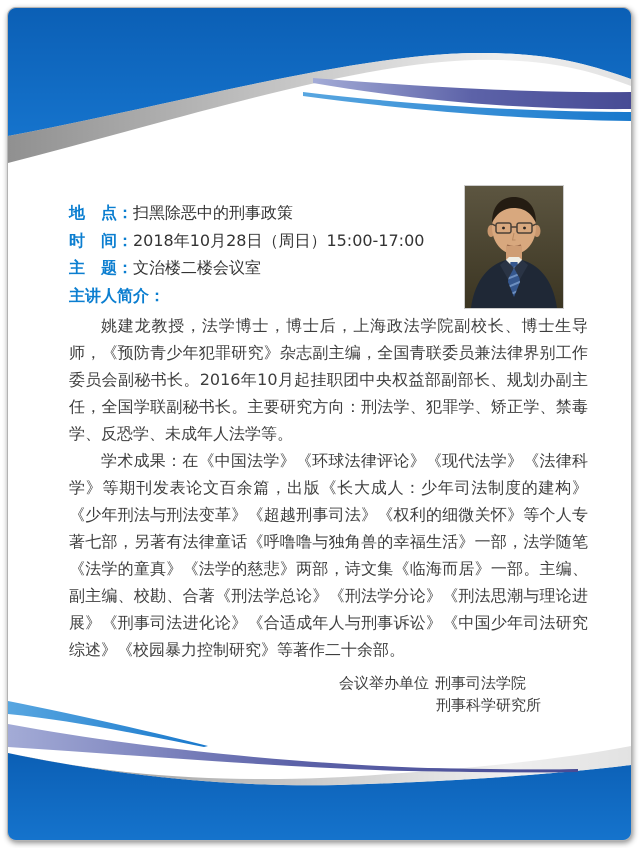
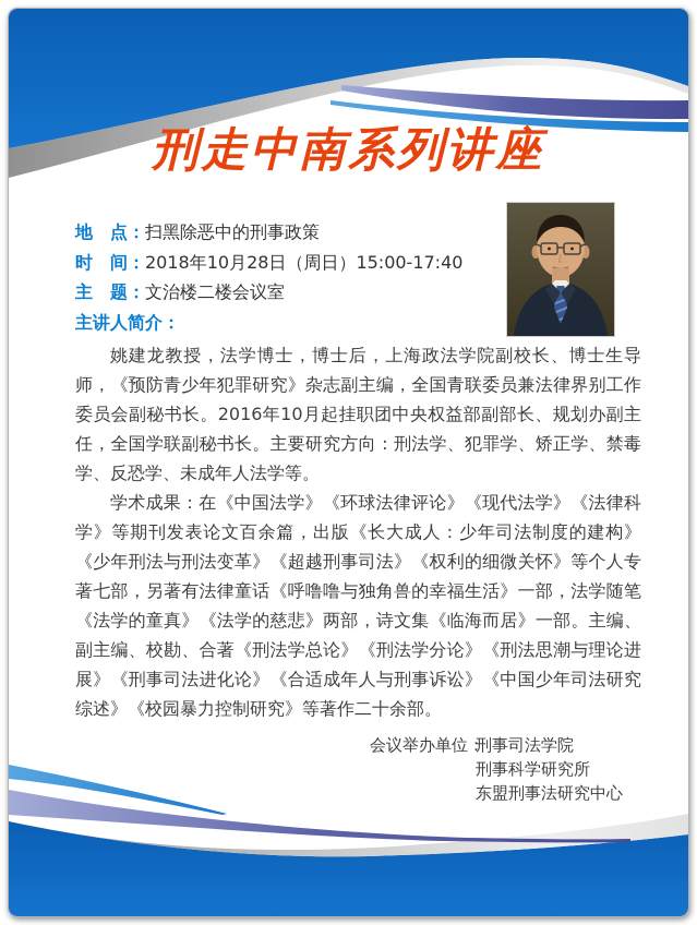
+ 刑走中南系列讲座
  地 点：
  扫黑除恶中的刑事政策
  时 间：
- 2018年10月28日（周日）15:00-17:00
+ 2018年10月28日（周日）15:00-17:40
  主 题：
  文治楼二楼会议室
  主讲人简介：
  姚建龙教授，法学博士，博士后，上海政法学院副校长、博士生导师，《预防青少年犯罪研究》杂志副主编，全国青联委员兼法律界别工作委员会副秘书长。2016年10月起挂职团中央权益部副部长、规划办副主任，全国学联副秘书长。主要研究方向：刑法学、犯罪学、矫正学、禁毒学、反恐学、未成年人法学等。
  学术成果：在《中国法学》《环球法律评论》《现代法学》《法律科学》等期刊发表论文百余篇，出版《长大成人：少年司法制度的建构》《少年刑法与刑法变革》《超越刑事司法》《权利的细微关怀》等个人专著七部，另著有法律童话《呼噜噜与独角兽的幸福生活》一部，法学随笔《法学的童真》《法学的慈悲》两部，诗文集《临海而居》一部。主编、副主编、校勘、合著《刑法学总论》《刑法学分论》《刑法思潮与理论进展》《刑事司法进化论》《合适成年人与刑事诉讼》《中国少年司法研究综述》《校园暴力控制研究》等著作二十余部。
  会议举办单位 刑事司法学院
  刑事科学研究所
+ 东盟刑事法研究中心
